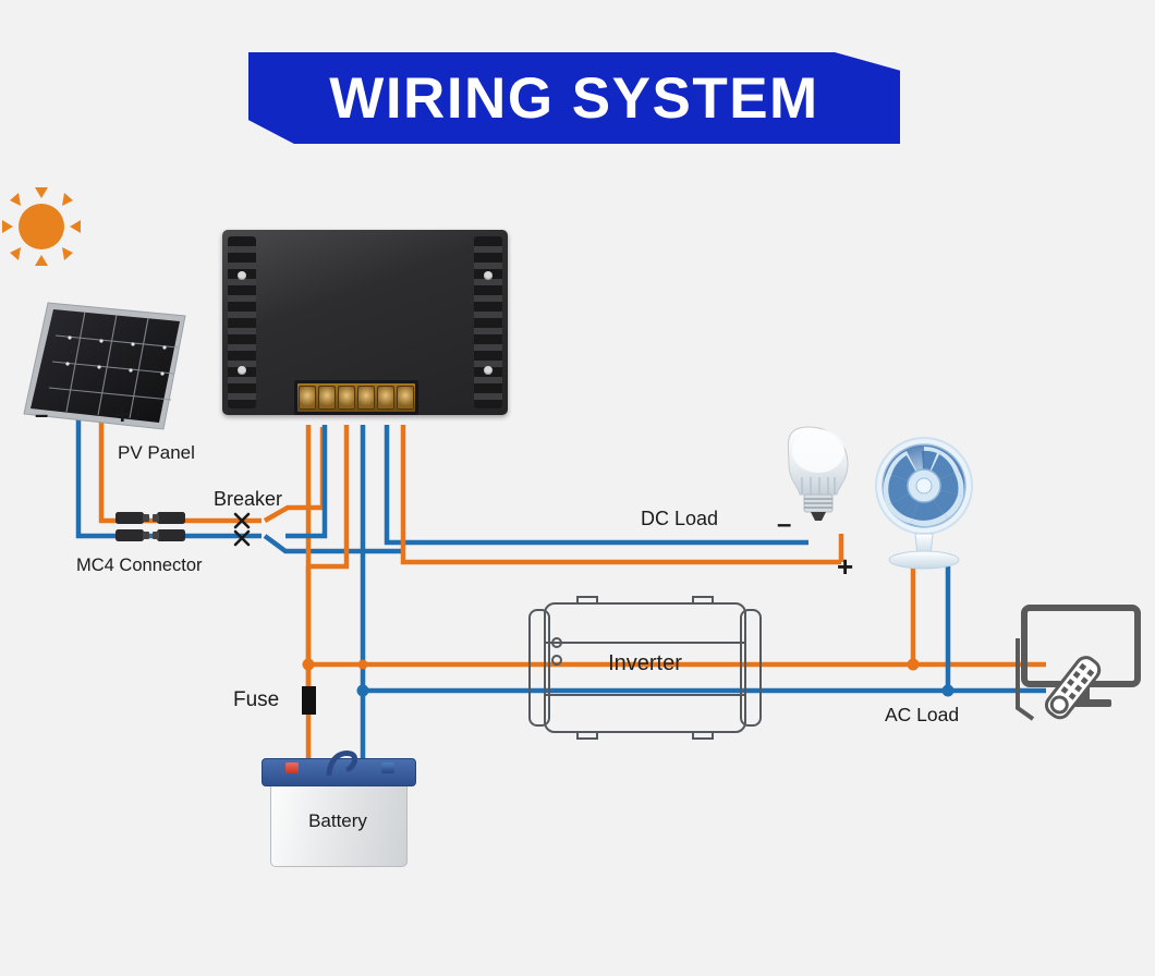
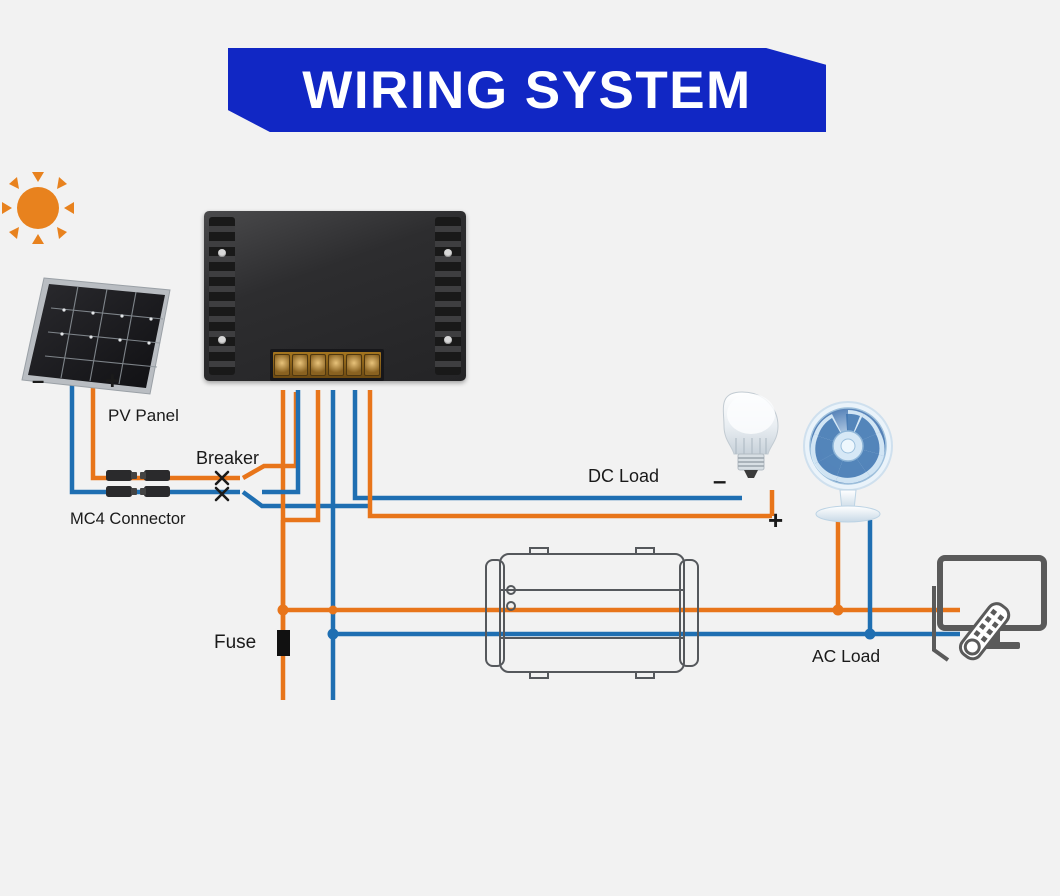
  WIRING SYSTEM
- Battery
- Inverter
  PV Panel
  MC4 Connector
  Breaker
  Fuse
  DC Load
  AC Load
  –
  +
  –
  +
